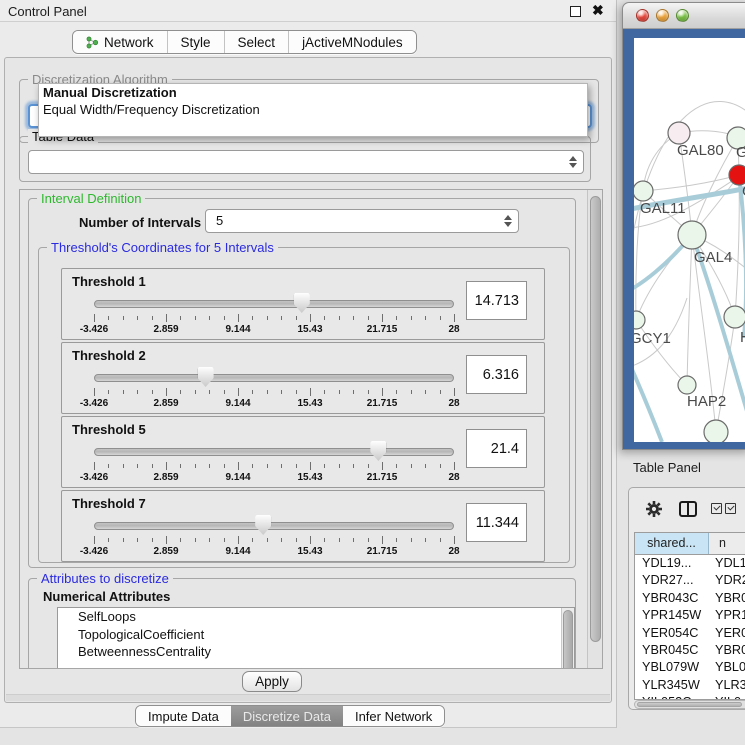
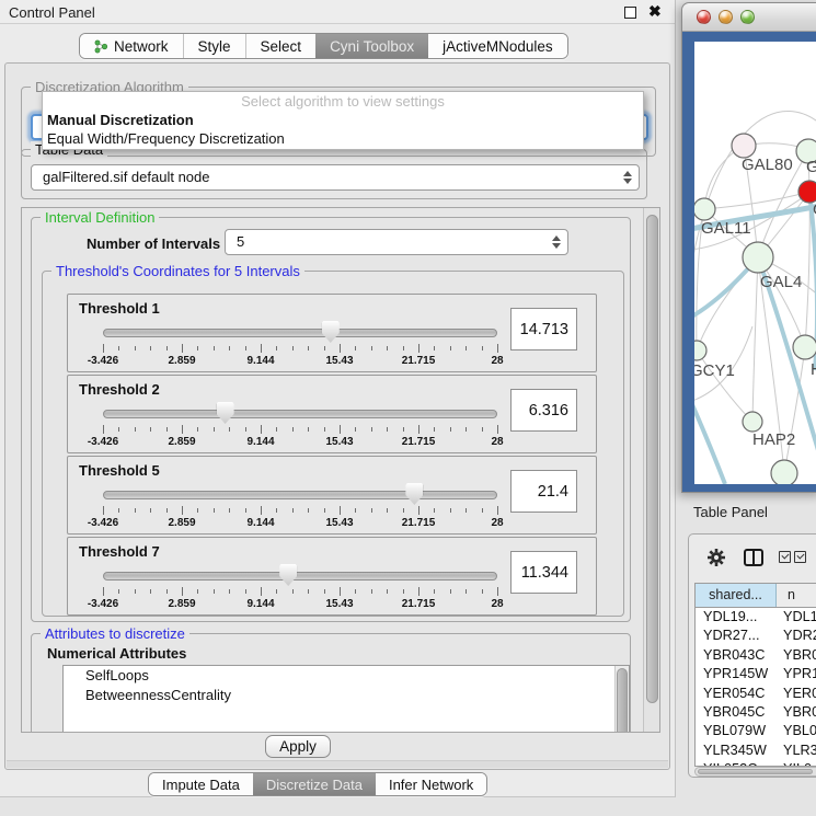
  Control Panel
  ✖
  Network
  Style
  Select
+ Cyni Toolbox
  jActiveMNodules
  Discretization Algorithm
+ galFiltered.sif default node
+ Select algorithm to view settings
  Manual Discretization
  Equal Width/Frequency Discretization
  Interval Definition
  Number of Intervals
  5
  Threshold's Coordinates for 5 Intervals
  Threshold 1
  -3.426
  2.859
  9.144
  15.43
  21.715
  28
  14.713
  Threshold 2
  -3.426
  2.859
  9.144
  15.43
  21.715
  28
  6.316
  Threshold 5
  -3.426
  2.859
  9.144
  15.43
  21.715
  28
  21.4
  Threshold 7
  -3.426
  2.859
  9.144
  15.43
  21.715
  28
  11.344
  Attributes to discretize
  Numerical Attributes
  SelfLoops
- TopologicalCoefficient
  BetweennessCentrality
  Apply
  Impute Data
  Discretize Data
  Infer Network
  GAL80
  GAL11
  GAL4
  GCY1
  HAP2
  Table Panel
  shared...
  n
  YDL19...
  YDL1
  YDR27...
  YDR
  YBR043C
  YBR
  YPR145W
  YPR
  YER054C
  YER
  YBR045C
  YBR
  YBL079W
  YBL0
  YLR345W
  YLR3
